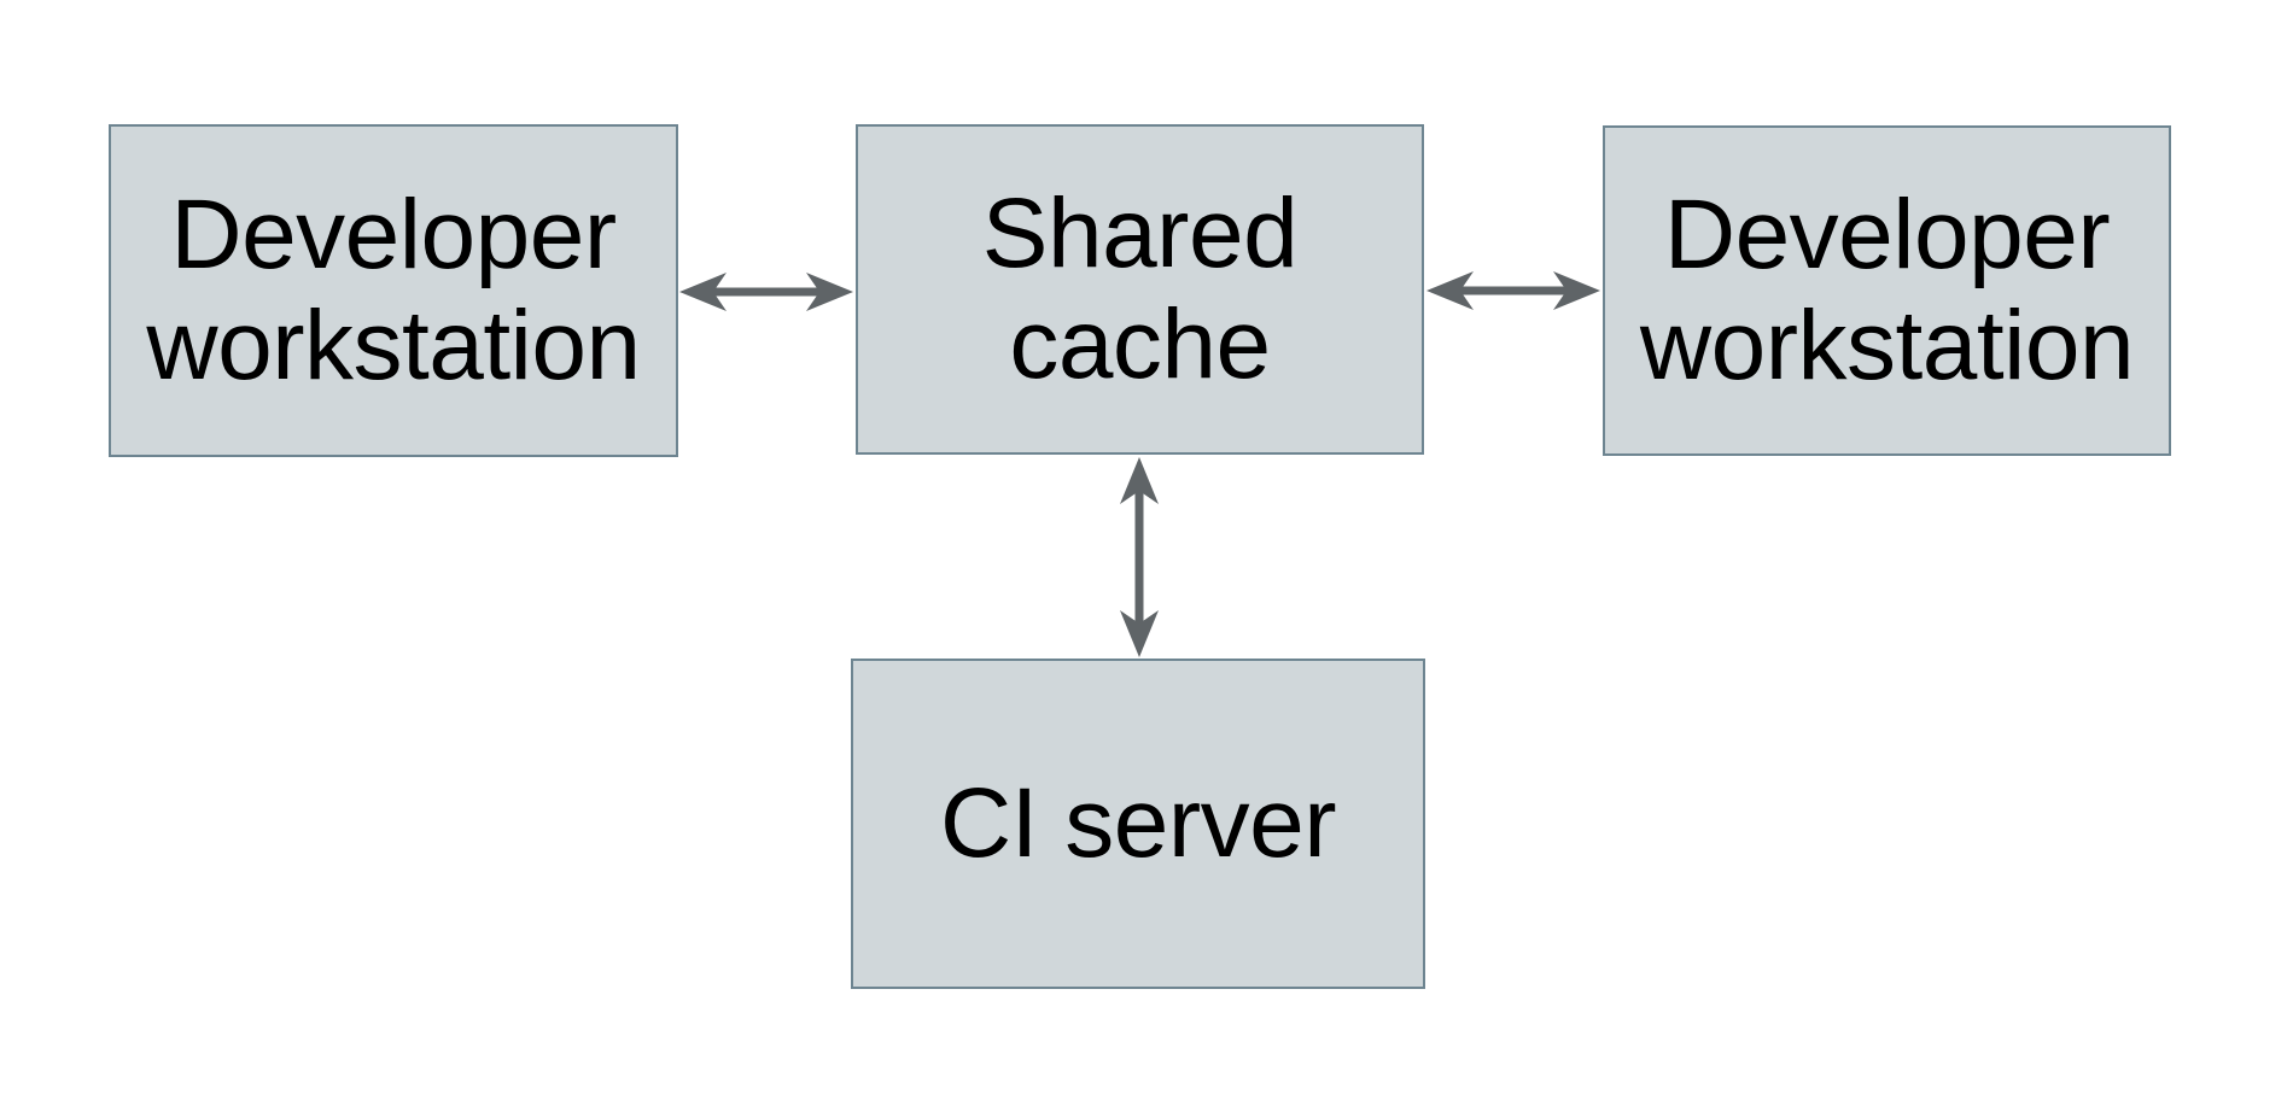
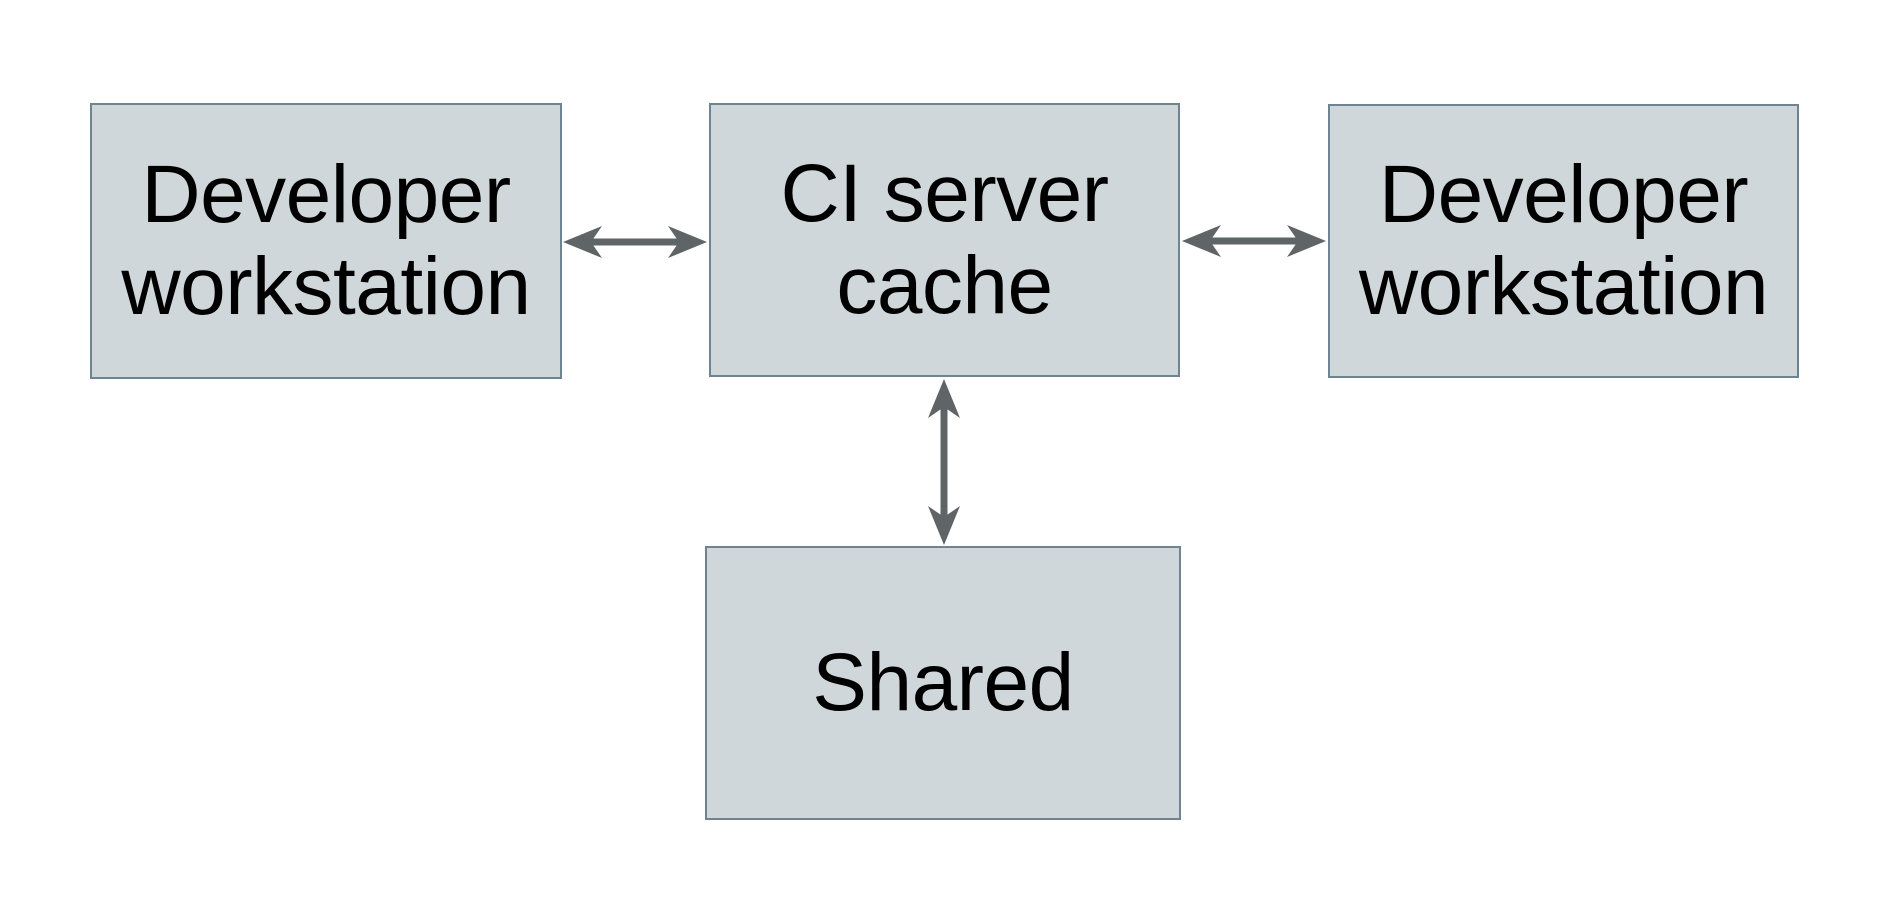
  Developer
  workstation
- Shared
+ CI server
  cache
  Developer
  workstation
- CI server
+ Shared
